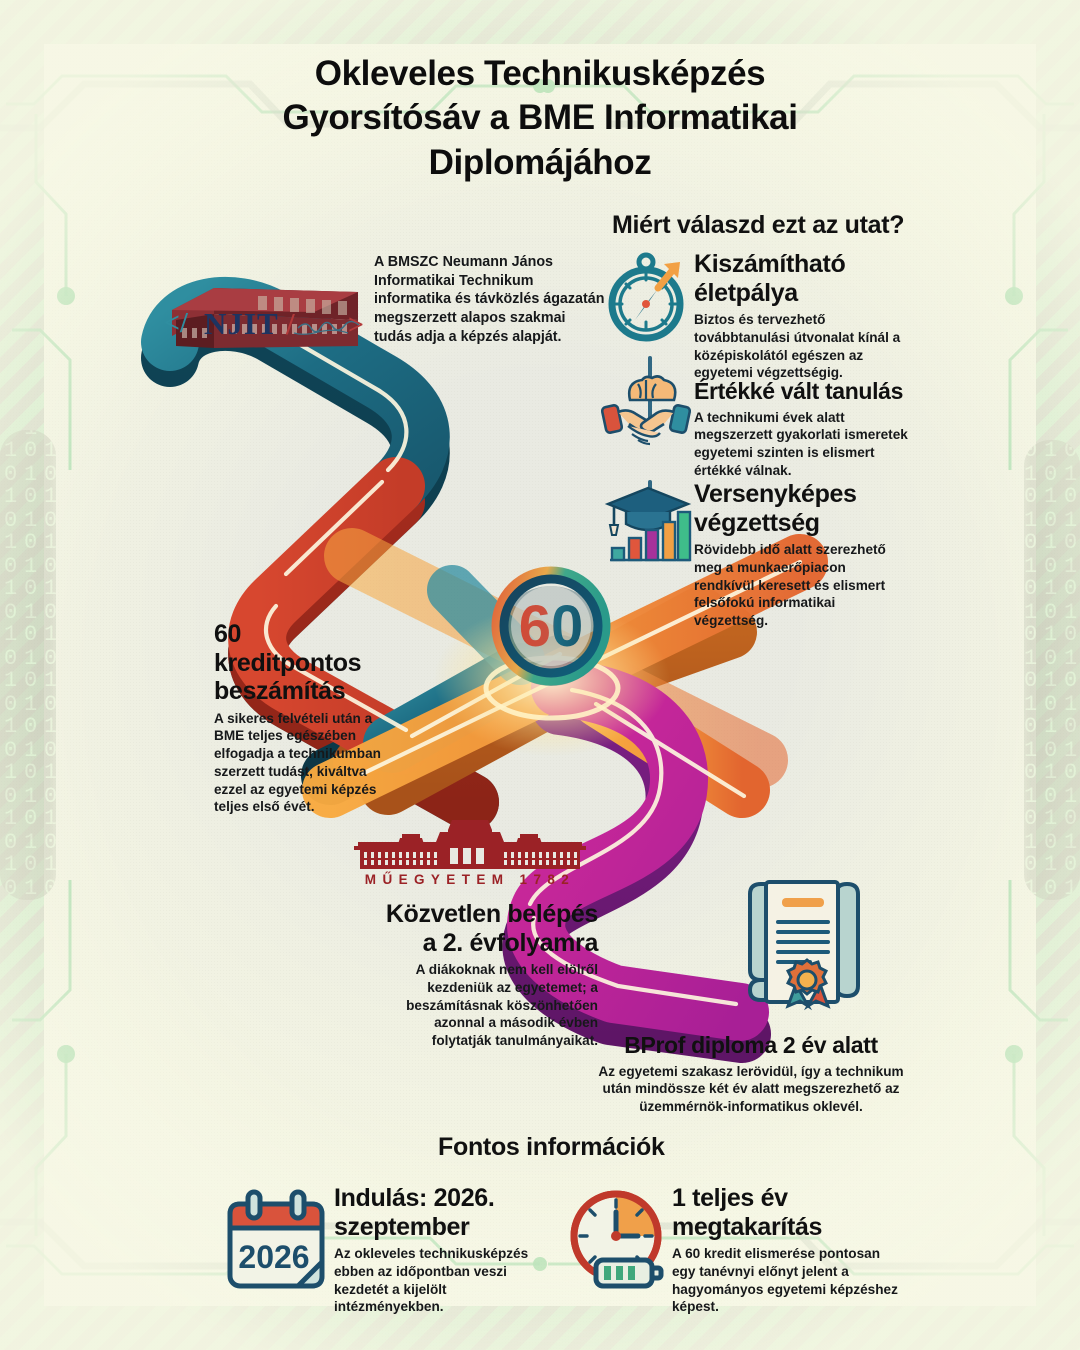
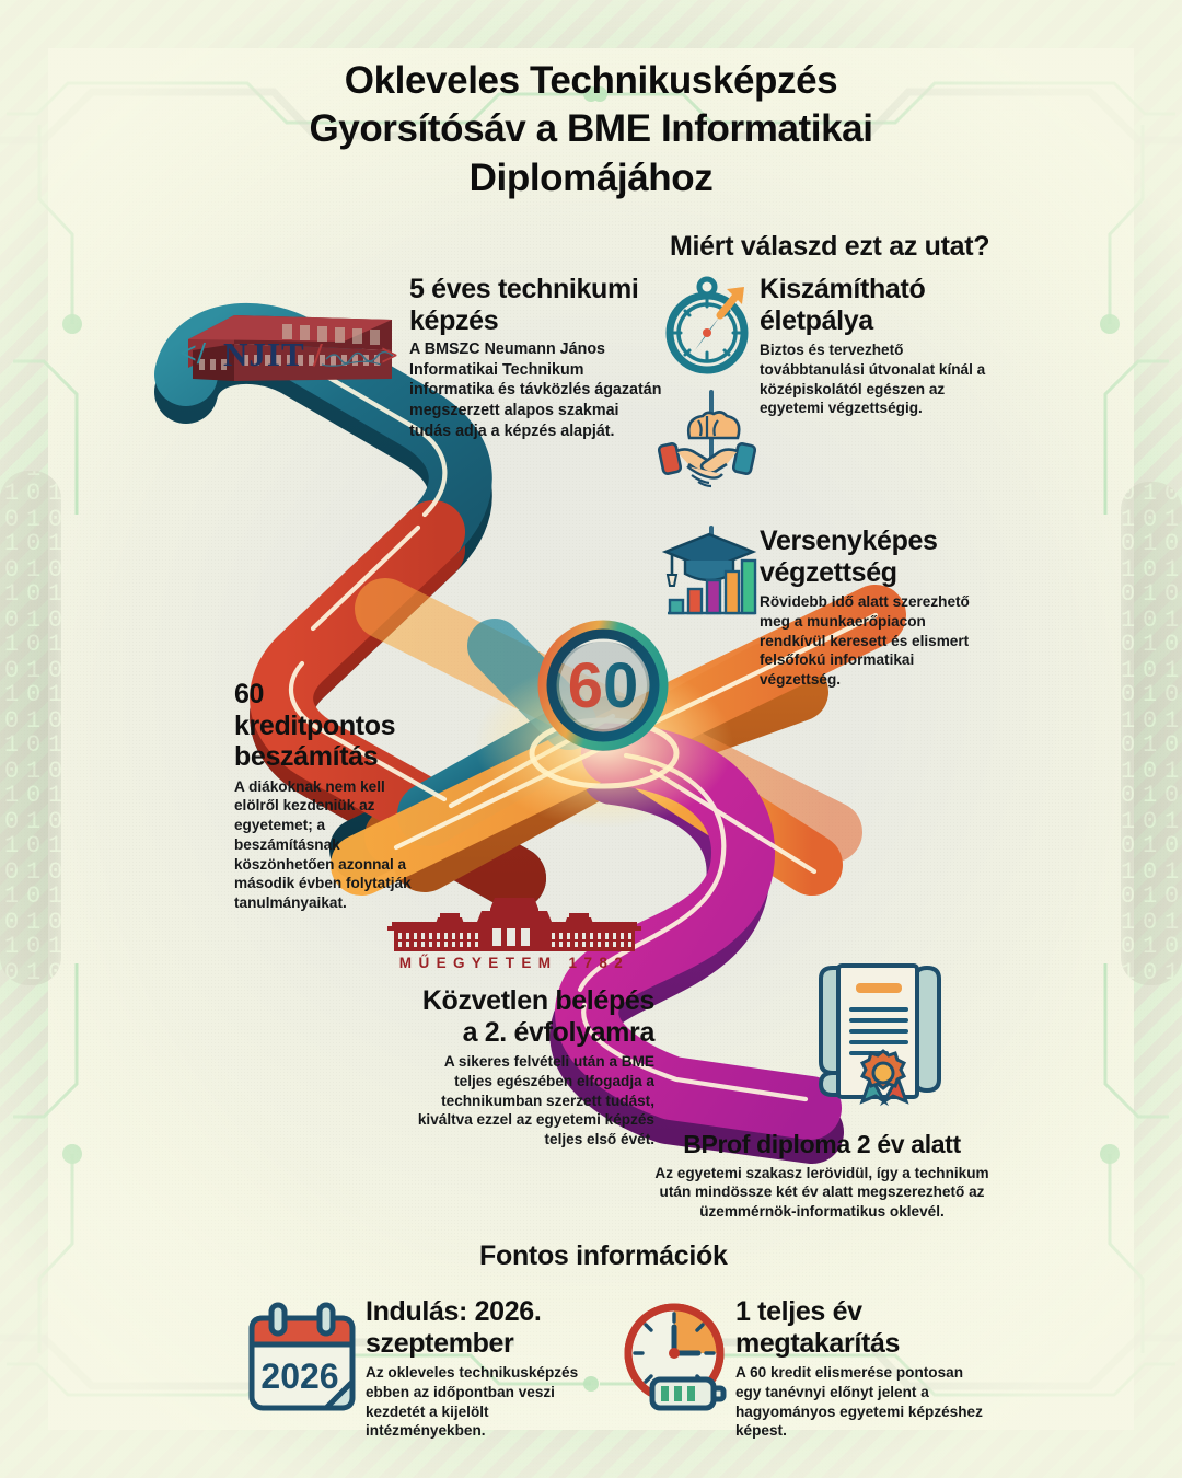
  60
  Okleveles Technikusképzés
  Gyorsítósáv a BME Informatikai
  Diplomájához
  </
  NJIT
  /
  >
+ 5 éves technikumi képzés
  A BMSZC Neumann János Informatikai Technikum informatika és távközlés ágazatán megszerzett alapos szakmai tudás adja a képzés alapját.
  60 kreditpontos beszámítás
- A sikeres felvételi után a BME teljes egészében elfogadja a technikumban szerzett tudást, kiváltva ezzel az egyetemi képzés teljes első évét.
+ A diákoknak nem kell elölről kezdeniük az egyetemet; a beszámításnak köszönhetően azonnal a második évben folytatják tanulmányaikat.
  MŰEGYETEM 1782
  Közvetlen belépés a 2. évfolyamra
- A diákoknak nem kell elölről kezdeniük az egyetemet; a beszámításnak köszönhetően azonnal a második évben folytatják tanulmányaikat.
+ A sikeres felvételi után a BME teljes egészében elfogadja a technikumban szerzett tudást, kiváltva ezzel az egyetemi képzés teljes első évét.
  BProf diploma 2 év alatt
  Az egyetemi szakasz lerövidül, így a technikum után mindössze két év alatt megszerezhető az üzemmérnök-informatikus oklevél.
  Miért válaszd ezt az utat?
  Kiszámítható életpálya
  Biztos és tervezhető továbbtanulási útvonalat kínál a középiskolától egészen az egyetemi végzettségig.
- Értékké vált tanulás
- A technikumi évek alatt megszerzett gyakorlati ismeretek egyetemi szinten is elismert értékké válnak.
  Versenyképes végzettség
  Rövidebb idő alatt szerezhető meg a munkaerőpiacon rendkívül keresett és elismert felsőfokú informatikai végzettség.
  Fontos információk
  2026
  Indulás: 2026. szeptember
  Az okleveles technikusképzés ebben az időpontban veszi kezdetét a kijelölt intézményekben.
  1 teljes év megtakarítás
  A 60 kredit elismerése pontosan egy tanévnyi előnyt jelent a hagyományos egyetemi képzéshez képest.
